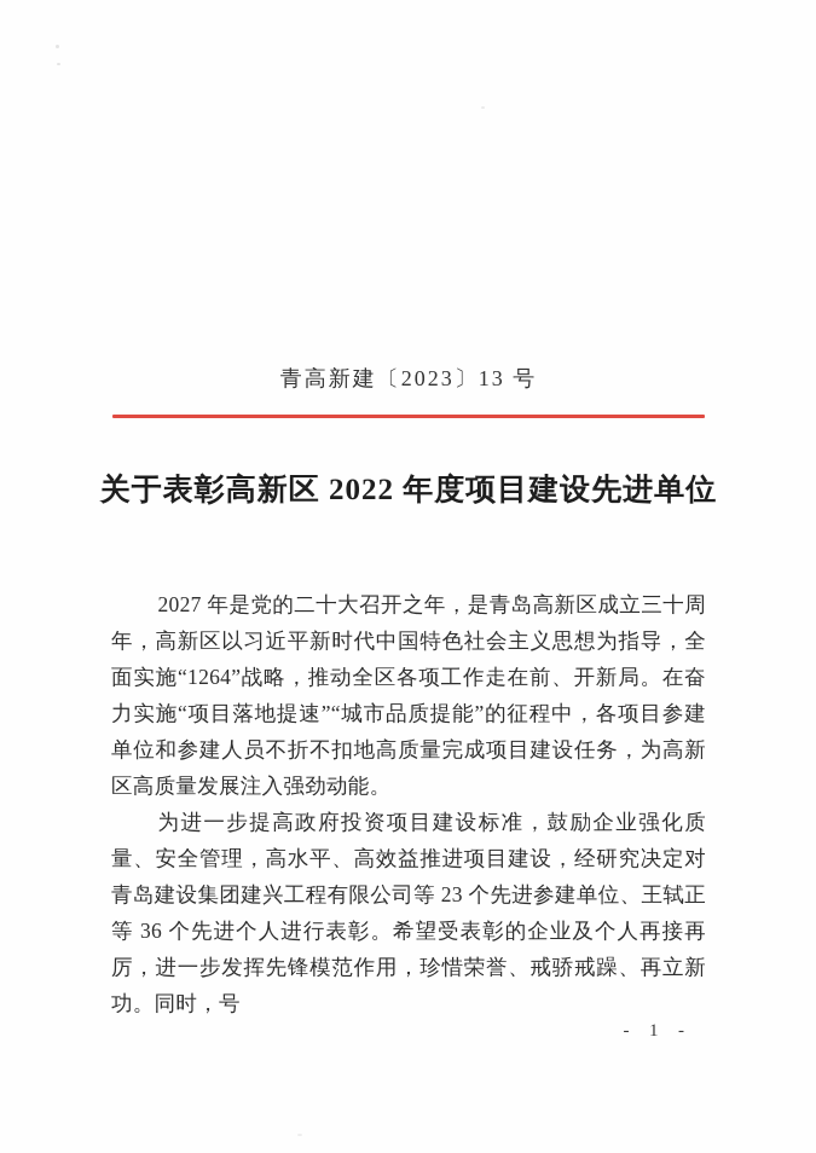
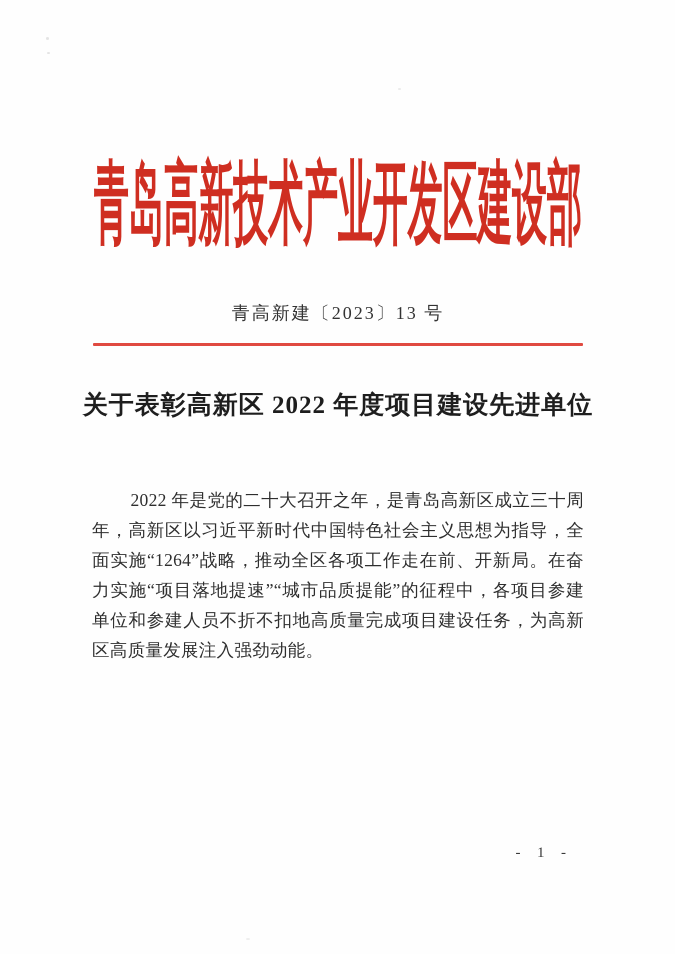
+ 青岛高新技术产业开发区建设部
  青高新建〔2023〕13 号
  关于表彰高新区 2022 年度项目建设先进单位
- 2027 年是党的二十大召开之年，是青岛高新区成立三十周年，高新区以习近平新时代中国特色社会主义思想为指导，全面实施“1264”战略，推动全区各项工作走在前、开新局。在奋力实施“项目落地提速”“城市品质提能”的征程中，各项目参建单位和参建人员不折不扣地高质量完成项目建设任务，为高新区高质量发展注入强劲动能。
+ 2022 年是党的二十大召开之年，是青岛高新区成立三十周年，高新区以习近平新时代中国特色社会主义思想为指导，全面实施“1264”战略，推动全区各项工作走在前、开新局。在奋力实施“项目落地提速”“城市品质提能”的征程中，各项目参建单位和参建人员不折不扣地高质量完成项目建设任务，为高新区高质量发展注入强劲动能。
- 为进一步提高政府投资项目建设标准，鼓励企业强化质量、安全管理，高水平、高效益推进项目建设，经研究决定对青岛建设集团建兴工程有限公司等 23 个先进参建单位、王轼正等 36 个先进个人进行表彰。希望受表彰的企业及个人再接再厉，进一步发挥先锋模范作用，珍惜荣誉、戒骄戒躁、再立新功。同时，号
  - 1 -
